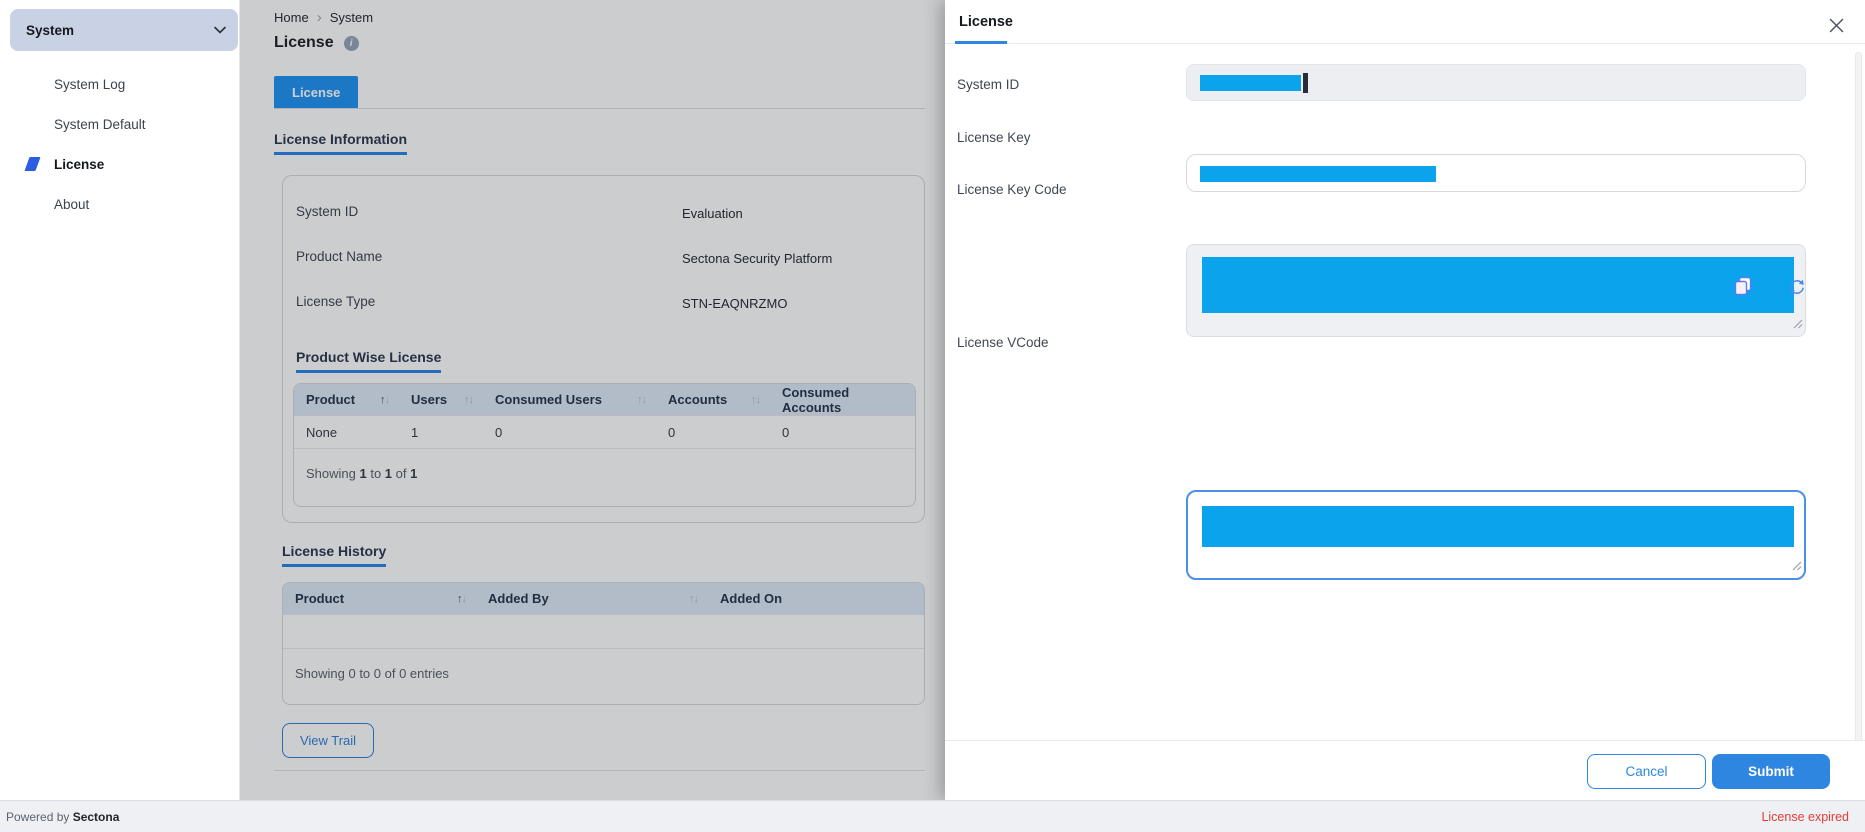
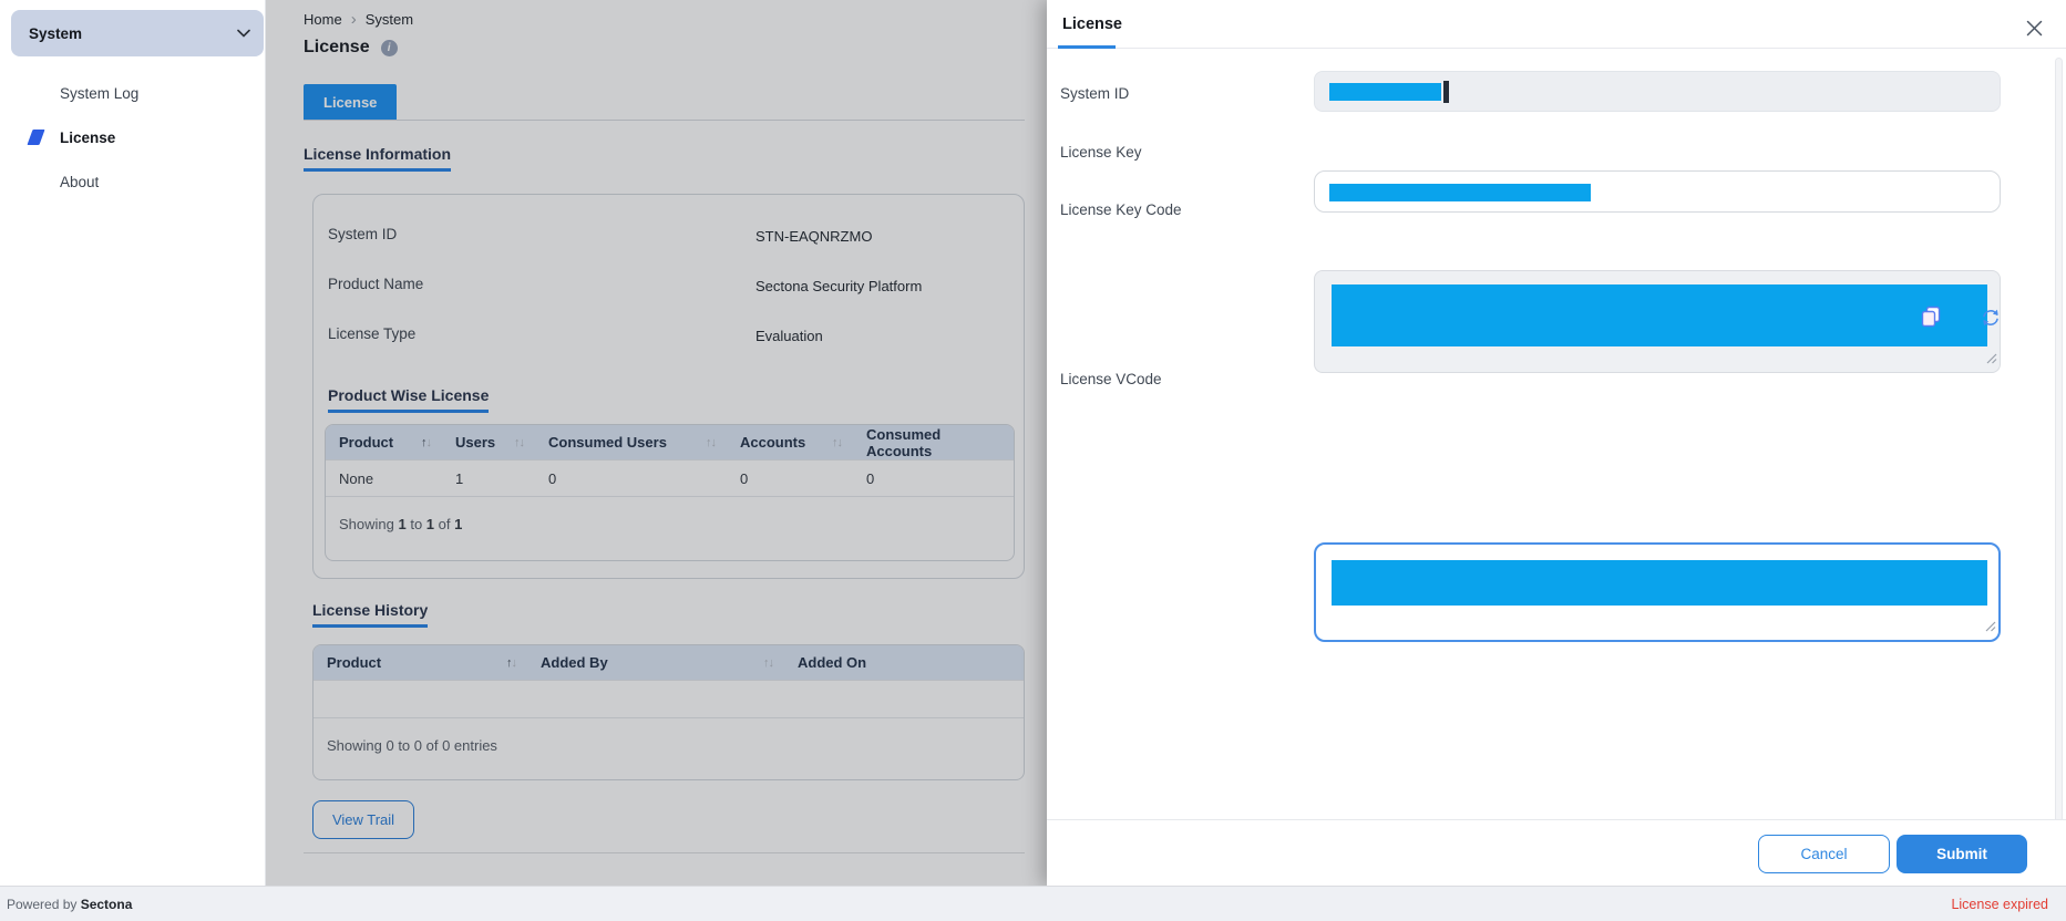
  System
  System Log
- System Default
  License
  About
  Home
  ›
  System
  License
  i
  License
  License Information
  System ID
- Evaluation
+ STN-EAQNRZMO
  Product Name
  Sectona Security Platform
  License Type
- STN-EAQNRZMO
+ Evaluation
  Product Wise License
  Product
  ↑↓
  Users
  ↑↓
  Consumed Users
  ↑↓
  Accounts
  ↑↓
  Consumed Accounts
  None
  1
  0
  0
  0
  Showing 1 to 1 of 1
  License History
  Product
  ↑↓
  Added By
  ↑↓
  Added On
  Showing 0 to 0 of 0 entries
  View Trail
  License
  System ID
  License Key
  License Key Code
  License VCode
  Cancel
  Submit
  Powered by Sectona
  License expired
